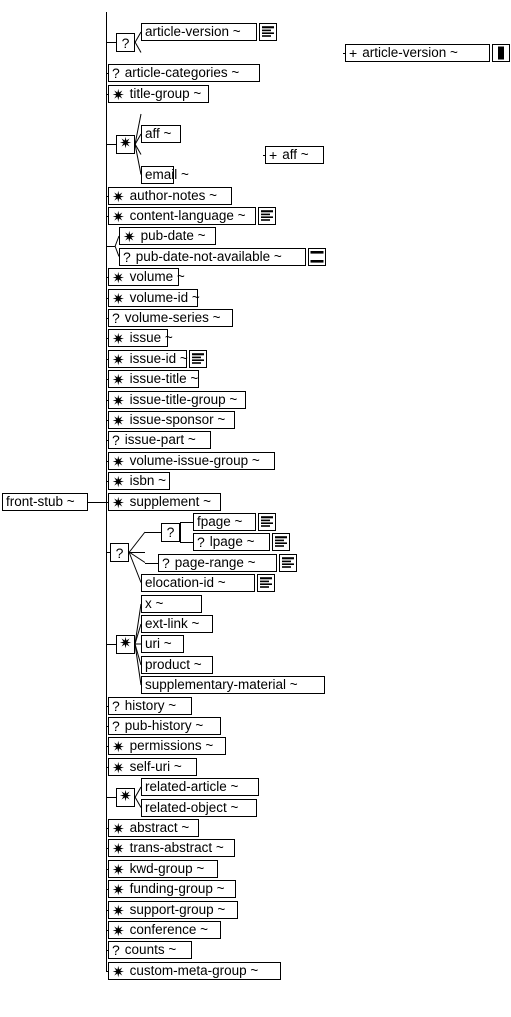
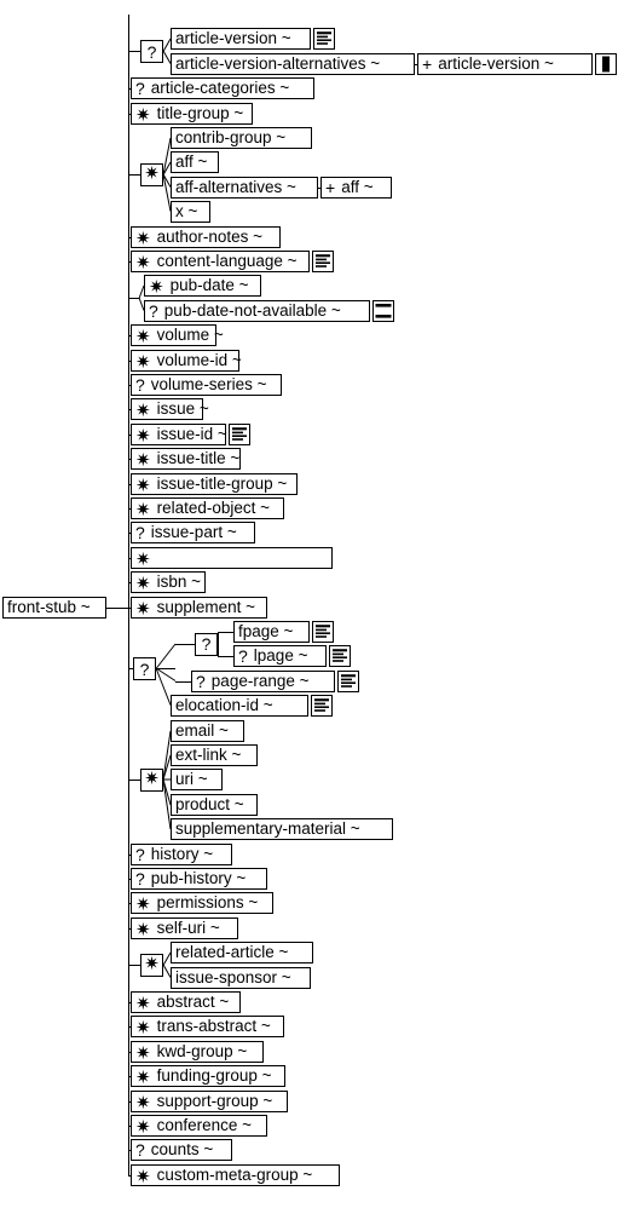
  front-stub ~
  ?
  article-version ~
+ article-version-alternatives ~
  +
  article-version ~
  ?
  article-categories ~
  ✷
  title-group ~
  ✷
+ contrib-group ~
  aff ~
+ aff-alternatives ~
- email ~
+ x ~
  +
  aff ~
  ✷
  author-notes ~
  ✷
  content-language ~
  ✷
  pub-date ~
  ?
  pub-date-not-available ~
  ✷
  volume ~
  ✷
  volume-id ~
  ?
  volume-series ~
  ✷
  issue ~
  ✷
  issue-id ~
  ✷
  issue-title ~
  ✷
  issue-title-group ~
  ✷
- issue-sponsor ~
+ related-object ~
  ?
  issue-part ~
  ✷
- volume-issue-group ~
  ✷
  isbn ~
  ✷
  supplement ~
  ?
  ?
  fpage ~
  ?
  lpage ~
  ?
  page-range ~
  elocation-id ~
  ✷
- x ~
+ email ~
  ext-link ~
  uri ~
  product ~
  supplementary-material ~
  ?
  history ~
  ?
  pub-history ~
  ✷
  permissions ~
  ✷
  self-uri ~
  ✷
  related-article ~
- related-object ~
+ issue-sponsor ~
  ✷
  abstract ~
  ✷
  trans-abstract ~
  ✷
  kwd-group ~
  ✷
  funding-group ~
  ✷
  support-group ~
  ✷
  conference ~
  ?
  counts ~
  ✷
  custom-meta-group ~
